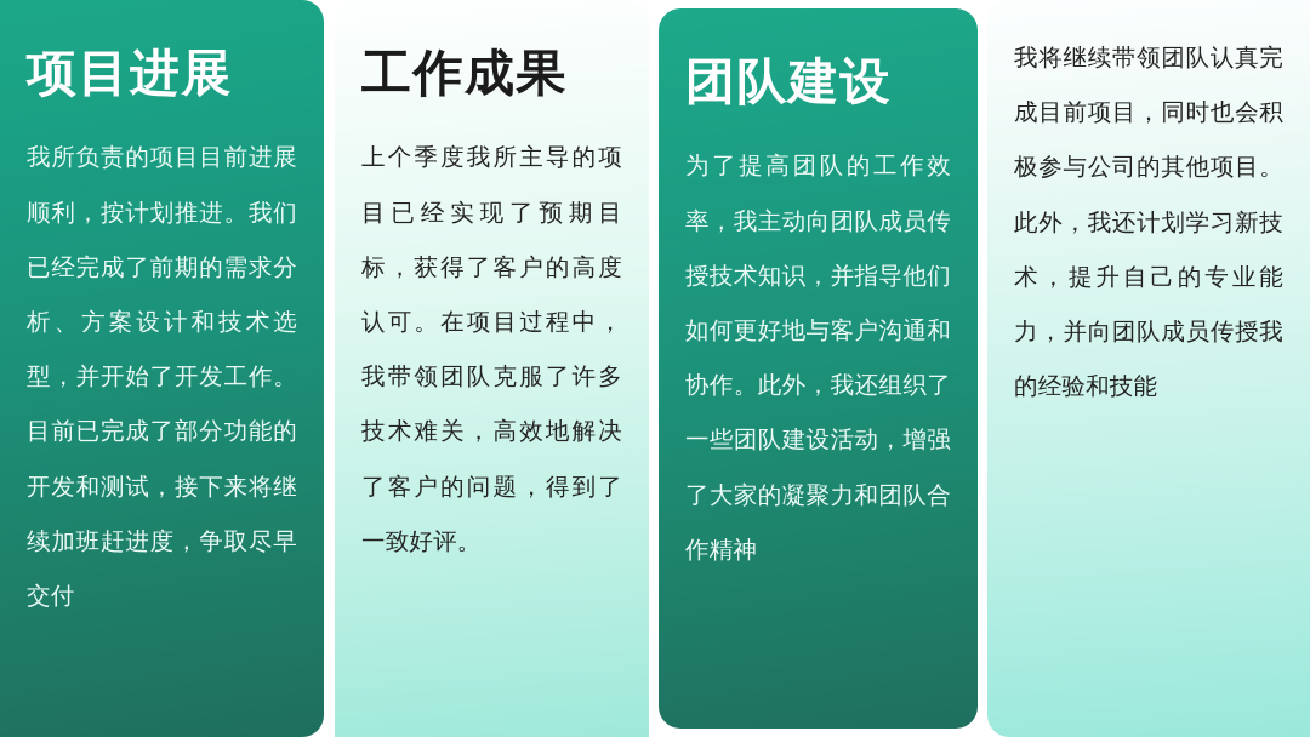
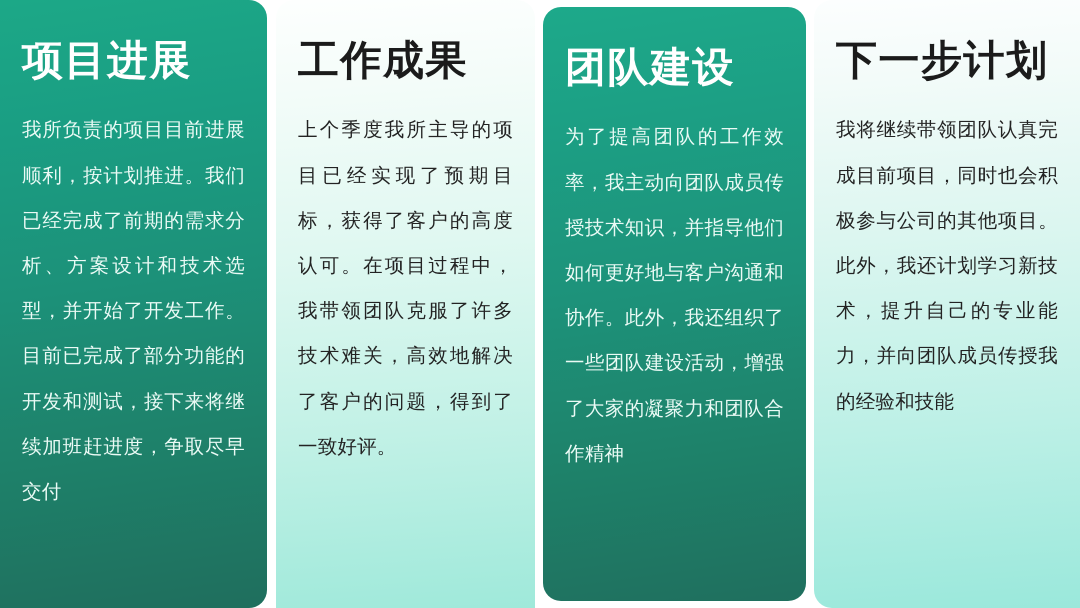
  项目进展
  我所负责的项目目前进展顺利，按计划推进。我们已经完成了前期的需求分析、方案设计和技术选型，并开始了开发工作。目前已完成了部分功能的开发和测试，接下来将继续加班赶进度，争取尽早交付
  工作成果
  上个季度我所主导的项目已经实现了预期目标，获得了客户的高度认可。在项目过程中，我带领团队克服了许多技术难关，高效地解决了客户的问题，得到了一致好评。
  团队建设
  为了提高团队的工作效率，我主动向团队成员传授技术知识，并指导他们如何更好地与客户沟通和协作。此外，我还组织了一些团队建设活动，增强了大家的凝聚力和团队合作精神
+ 下一步计划
  我将继续带领团队认真完成目前项目，同时也会积极参与公司的其他项目。此外，我还计划学习新技术，提升自己的专业能力，并向团队成员传授我的经验和技能
